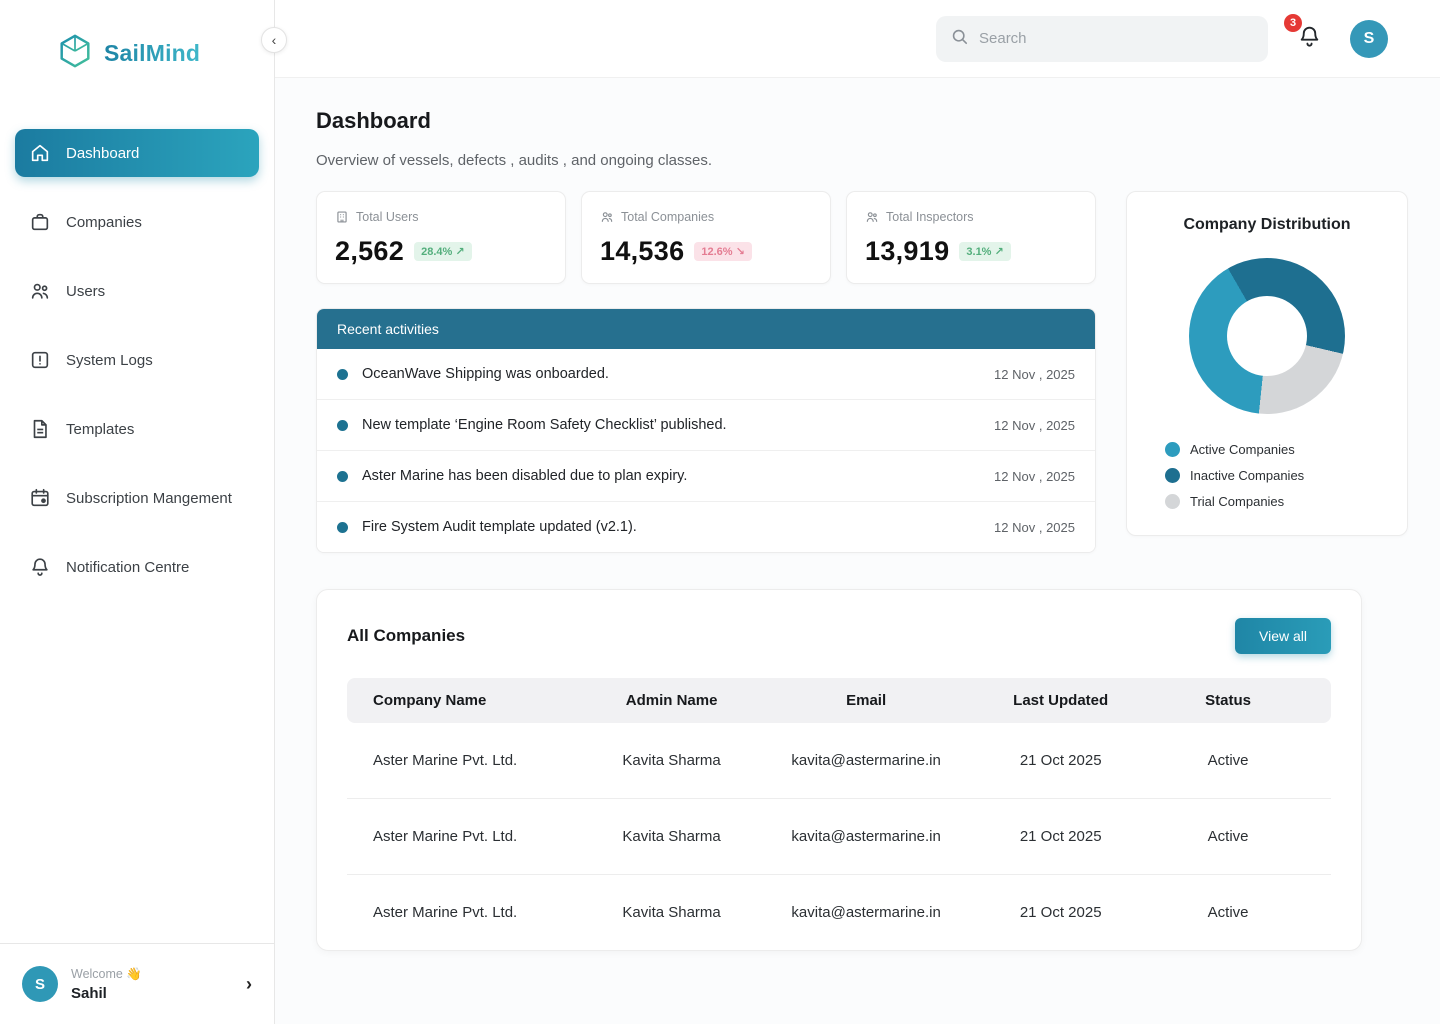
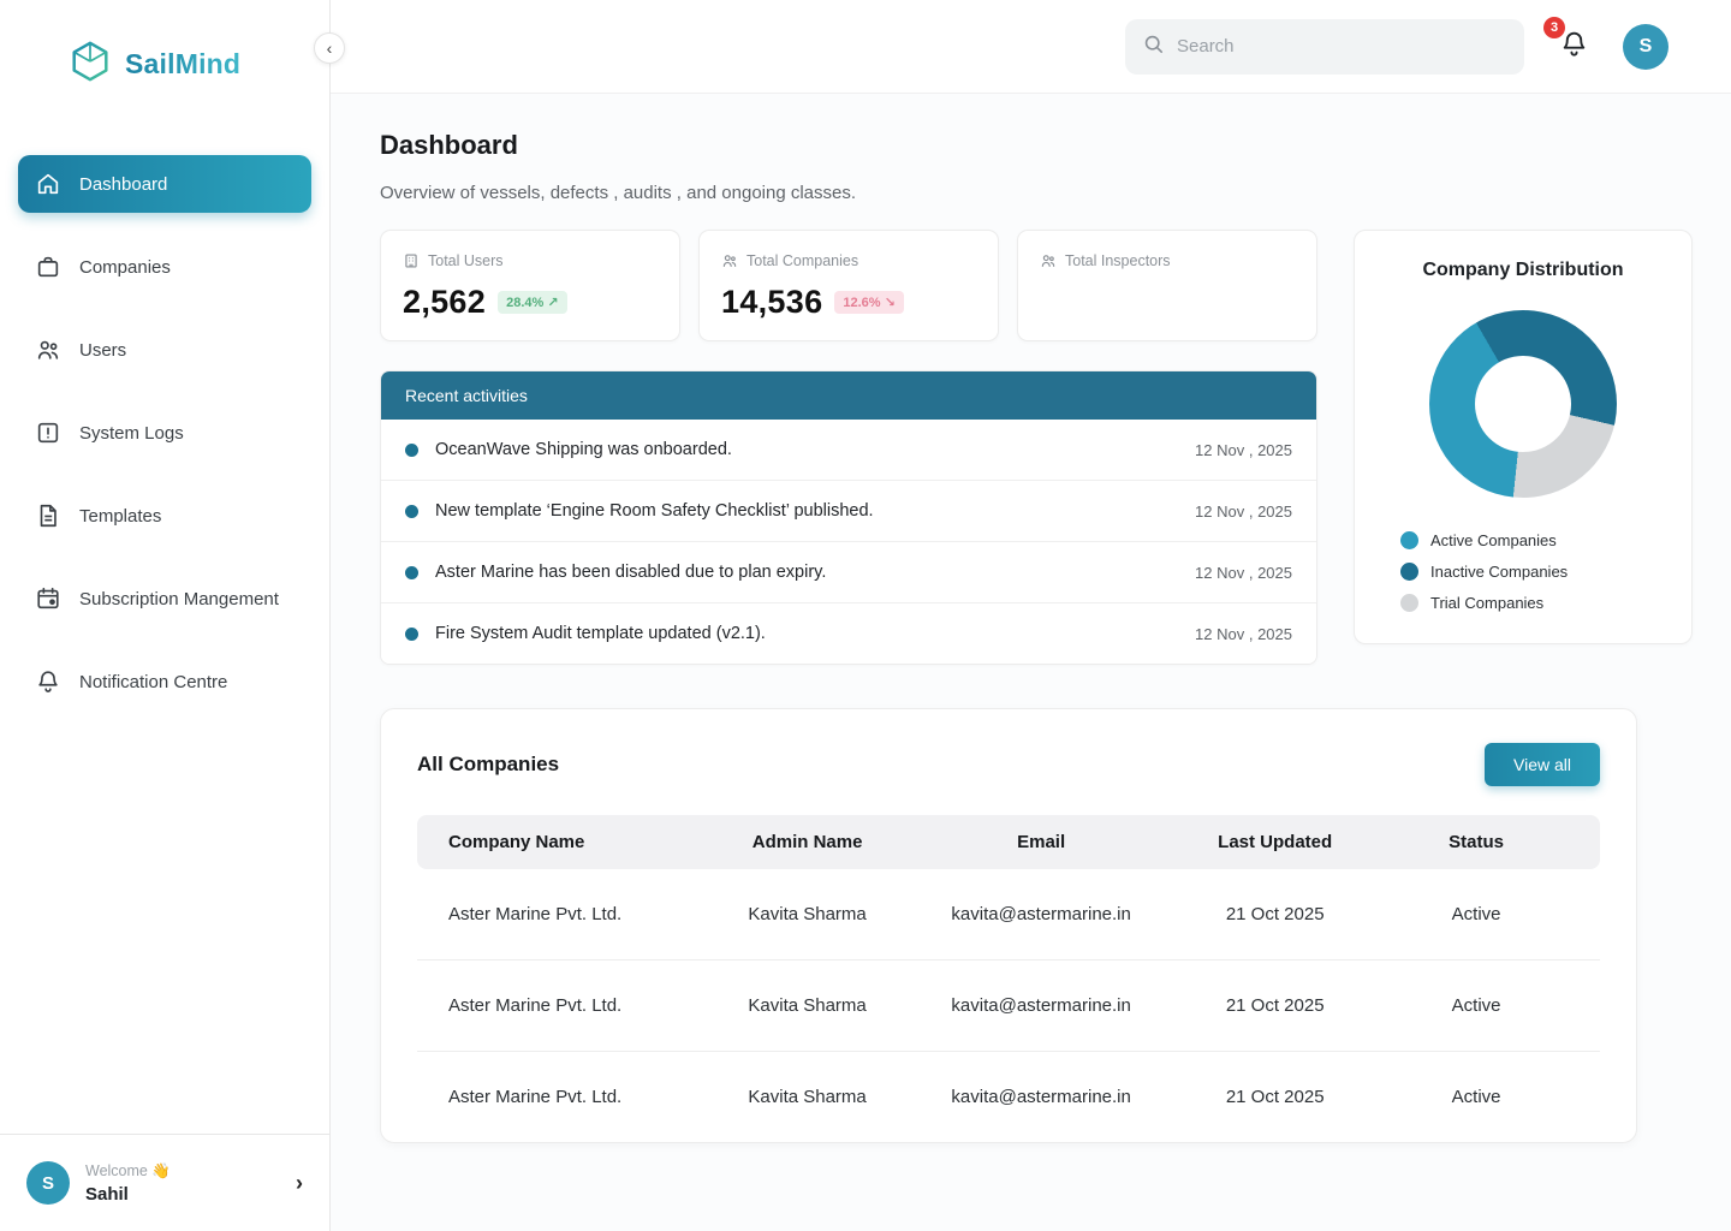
  ‹
  SailMind
  Dashboard
  Companies
  Users
  System Logs
  Templates
  Subscription Mangement
  Notification Centre
  S
  Welcome 👋
  Sahil
  ›
  Search
  3
  S
  Dashboard
  Overview of vessels, defects , audits , and ongoing classes.
  Total Users
  2,562
  28.4% ↗
  Total Companies
  14,536
  12.6% ↘
  Total Inspectors
- 13,919
- 3.1% ↗
  Recent activities
  OceanWave Shipping was onboarded.
  12 Nov , 2025
  New template ‘Engine Room Safety Checklist’ published.
  12 Nov , 2025
  Aster Marine has been disabled due to plan expiry.
  12 Nov , 2025
  Fire System Audit template updated (v2.1).
  12 Nov , 2025
  Company Distribution
  Active Companies
  Inactive Companies
  Trial Companies
  All Companies
  View all
  Company Name
  Admin Name
  Email
  Last Updated
  Status
  Aster Marine Pvt. Ltd.
  Kavita Sharma
  kavita@astermarine.in
  21 Oct 2025
  Active
  Aster Marine Pvt. Ltd.
  Kavita Sharma
  kavita@astermarine.in
  21 Oct 2025
  Active
  Aster Marine Pvt. Ltd.
  Kavita Sharma
  kavita@astermarine.in
  21 Oct 2025
  Active
